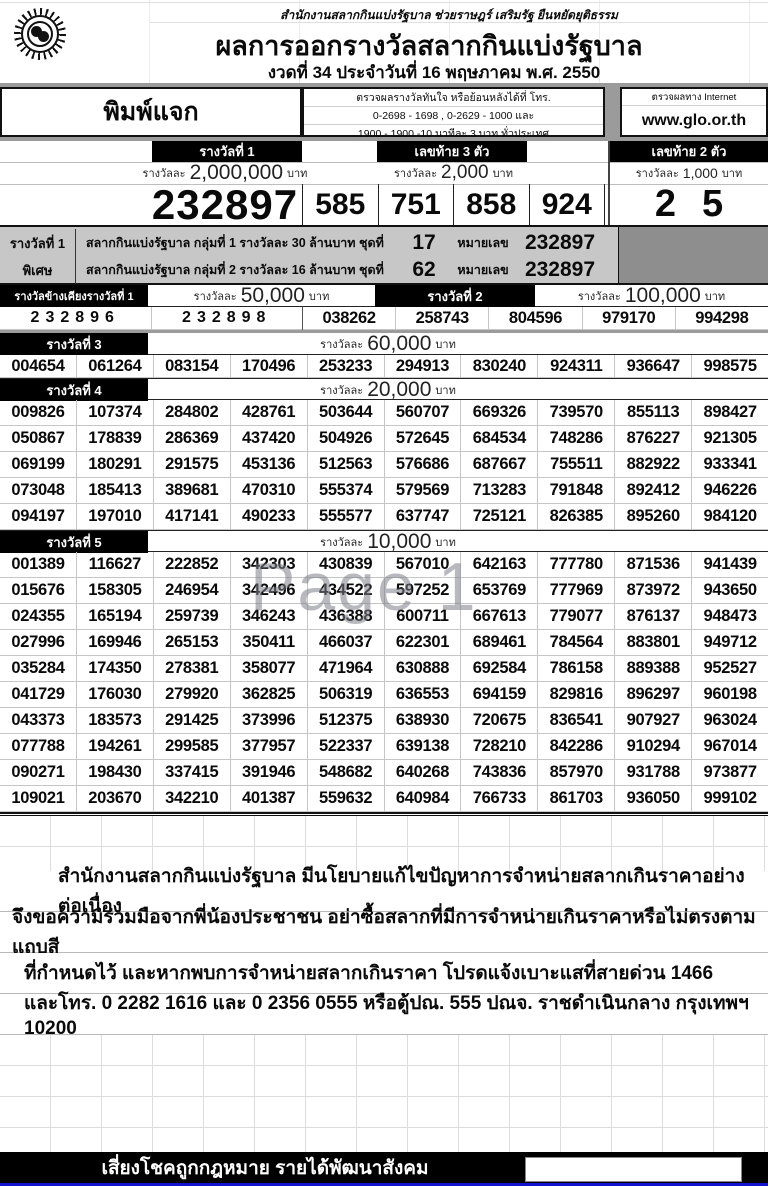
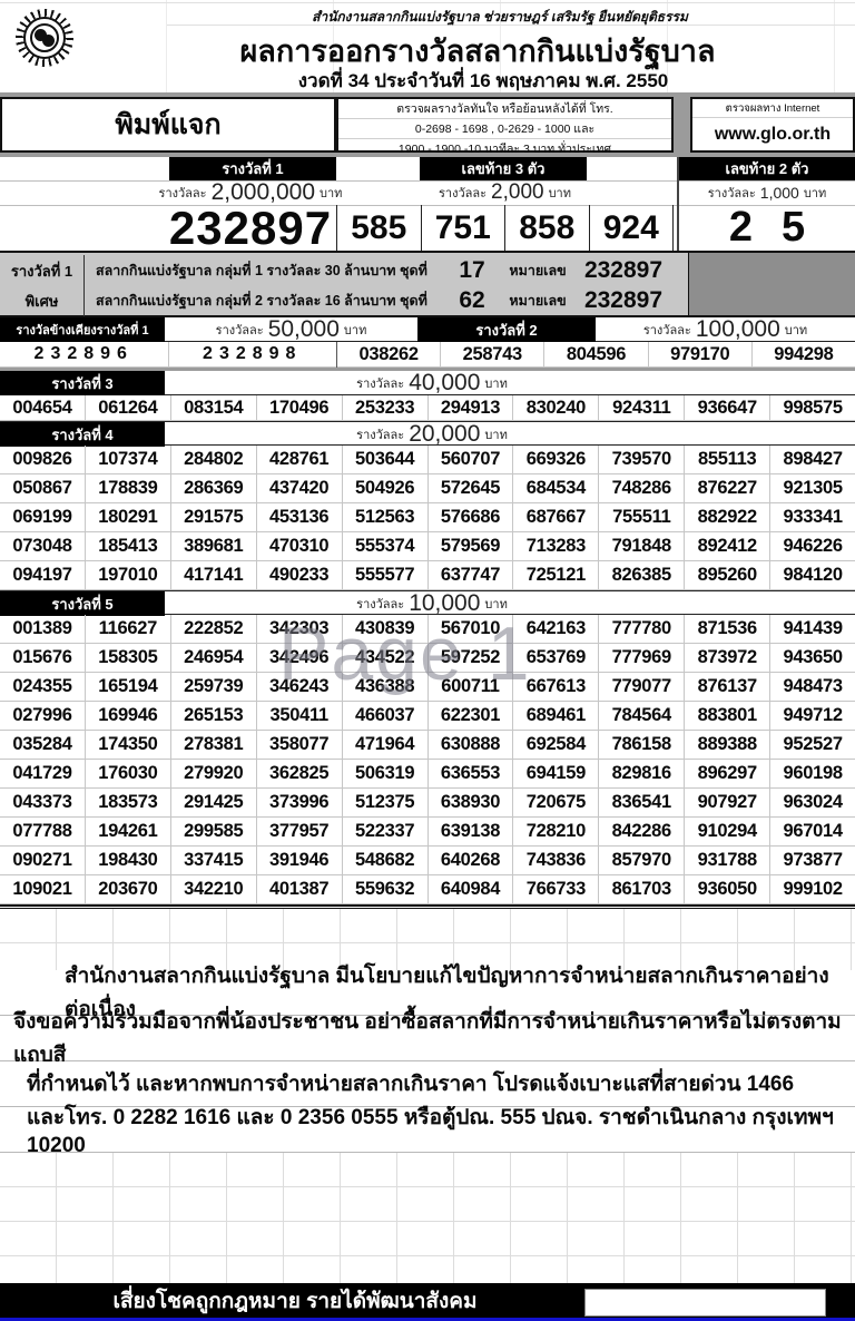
  สำนักงานสลากกินแบ่งรัฐบาล ช่วยราษฎร์ เสริมรัฐ ยืนหยัดยุติธรรม
  ผลการออกรางวัลสลากกินแบ่งรัฐบาล
  งวดที่ 34 ประจำวันที่ 16 พฤษภาคม พ.ศ. 2550
  พิมพ์แจก
  ตรวจผลรางวัลทันใจ หรือย้อนหลังได้ที่ โทร.
  0-2698 - 1698 , 0-2629 - 1000 และ
  1900 - 1900 -10 นาทีละ 3 บาท ทั่วประเทศ
  ตรวจผลทาง Internet
  www.glo.or.th
  รางวัลที่ 1
  เลขท้าย 3 ตัว
  เลขท้าย 2 ตัว
  รางวัลละ
  2,000,000
  บาท
  รางวัลละ
  2,000
  บาท
  รางวัลละ
  1,000
  บาท
  232897
  585
  751
  858
  924
  25
  รางวัลที่ 1
  สลากกินแบ่งรัฐบาล กลุ่มที่ 1 รางวัลละ 30 ล้านบาท ชุดที่
  17
  หมายเลข
  232897
  พิเศษ
  สลากกินแบ่งรัฐบาล กลุ่มที่ 2 รางวัลละ 16 ล้านบาท ชุดที่
  62
  หมายเลข
  232897
  รางวัลข้างเคียงรางวัลที่ 1
  รางวัลละ
  50,000
  บาท
  รางวัลที่ 2
  รางวัลละ
  100,000
  บาท
  232896
  232898
  038262
  258743
  804596
  979170
  994298
  รางวัลที่ 3
  รางวัลละ
- 60,000
+ 40,000
  บาท
  004654
  061264
  083154
  170496
  253233
  294913
  830240
  924311
  936647
  998575
  รางวัลที่ 4
  รางวัลละ
  20,000
  บาท
  009826
  107374
  284802
  428761
  503644
  560707
  669326
  739570
  855113
  898427
  050867
  178839
  286369
  437420
  504926
  572645
  684534
  748286
  876227
  921305
  069199
  180291
  291575
  453136
  512563
  576686
  687667
  755511
  882922
  933341
  073048
  185413
  389681
  470310
  555374
  579569
  713283
  791848
  892412
  946226
  094197
  197010
  417141
  490233
  555577
  637747
  725121
  826385
  895260
  984120
  รางวัลที่ 5
  รางวัลละ
  10,000
  บาท
  001389
  116627
  222852
  342303
  430839
  567010
  642163
  777780
  871536
  941439
  015676
  158305
  246954
  342496
  434522
  597252
  653769
  777969
  873972
  943650
  024355
  165194
  259739
  346243
  436388
  600711
  667613
  779077
  876137
  948473
  027996
  169946
  265153
  350411
  466037
  622301
  689461
  784564
  883801
  949712
  035284
  174350
  278381
  358077
  471964
  630888
  692584
  786158
  889388
  952527
  041729
  176030
  279920
  362825
  506319
  636553
  694159
  829816
  896297
  960198
  043373
  183573
  291425
  373996
  512375
  638930
  720675
  836541
  907927
  963024
  077788
  194261
  299585
  377957
  522337
  639138
  728210
  842286
  910294
  967014
  090271
  198430
  337415
  391946
  548682
  640268
  743836
  857970
  931788
  973877
  109021
  203670
  342210
  401387
  559632
  640984
  766733
  861703
  936050
  999102
  Page 1
  สำนักงานสลากกินแบ่งรัฐบาล มีนโยบายแก้ไขปัญหาการจำหน่ายสลากเกินราคาอย่างต่อเนื่อง
  จึงขอความร่วมมือจากพี่น้องประชาชน อย่าซื้อสลากที่มีการจำหน่ายเกินราคาหรือไม่ตรงตามแถบสี
  ที่กำหนดไว้ และหากพบการจำหน่ายสลากเกินราคา โปรดแจ้งเบาะแสที่สายด่วน 1466
  และโทร. 0 2282 1616 และ 0 2356 0555 หรือตู้ปณ. 555 ปณจ. ราชดำเนินกลาง กรุงเทพฯ 10200
  เสี่ยงโชคถูกกฎหมาย รายได้พัฒนาสังคม
